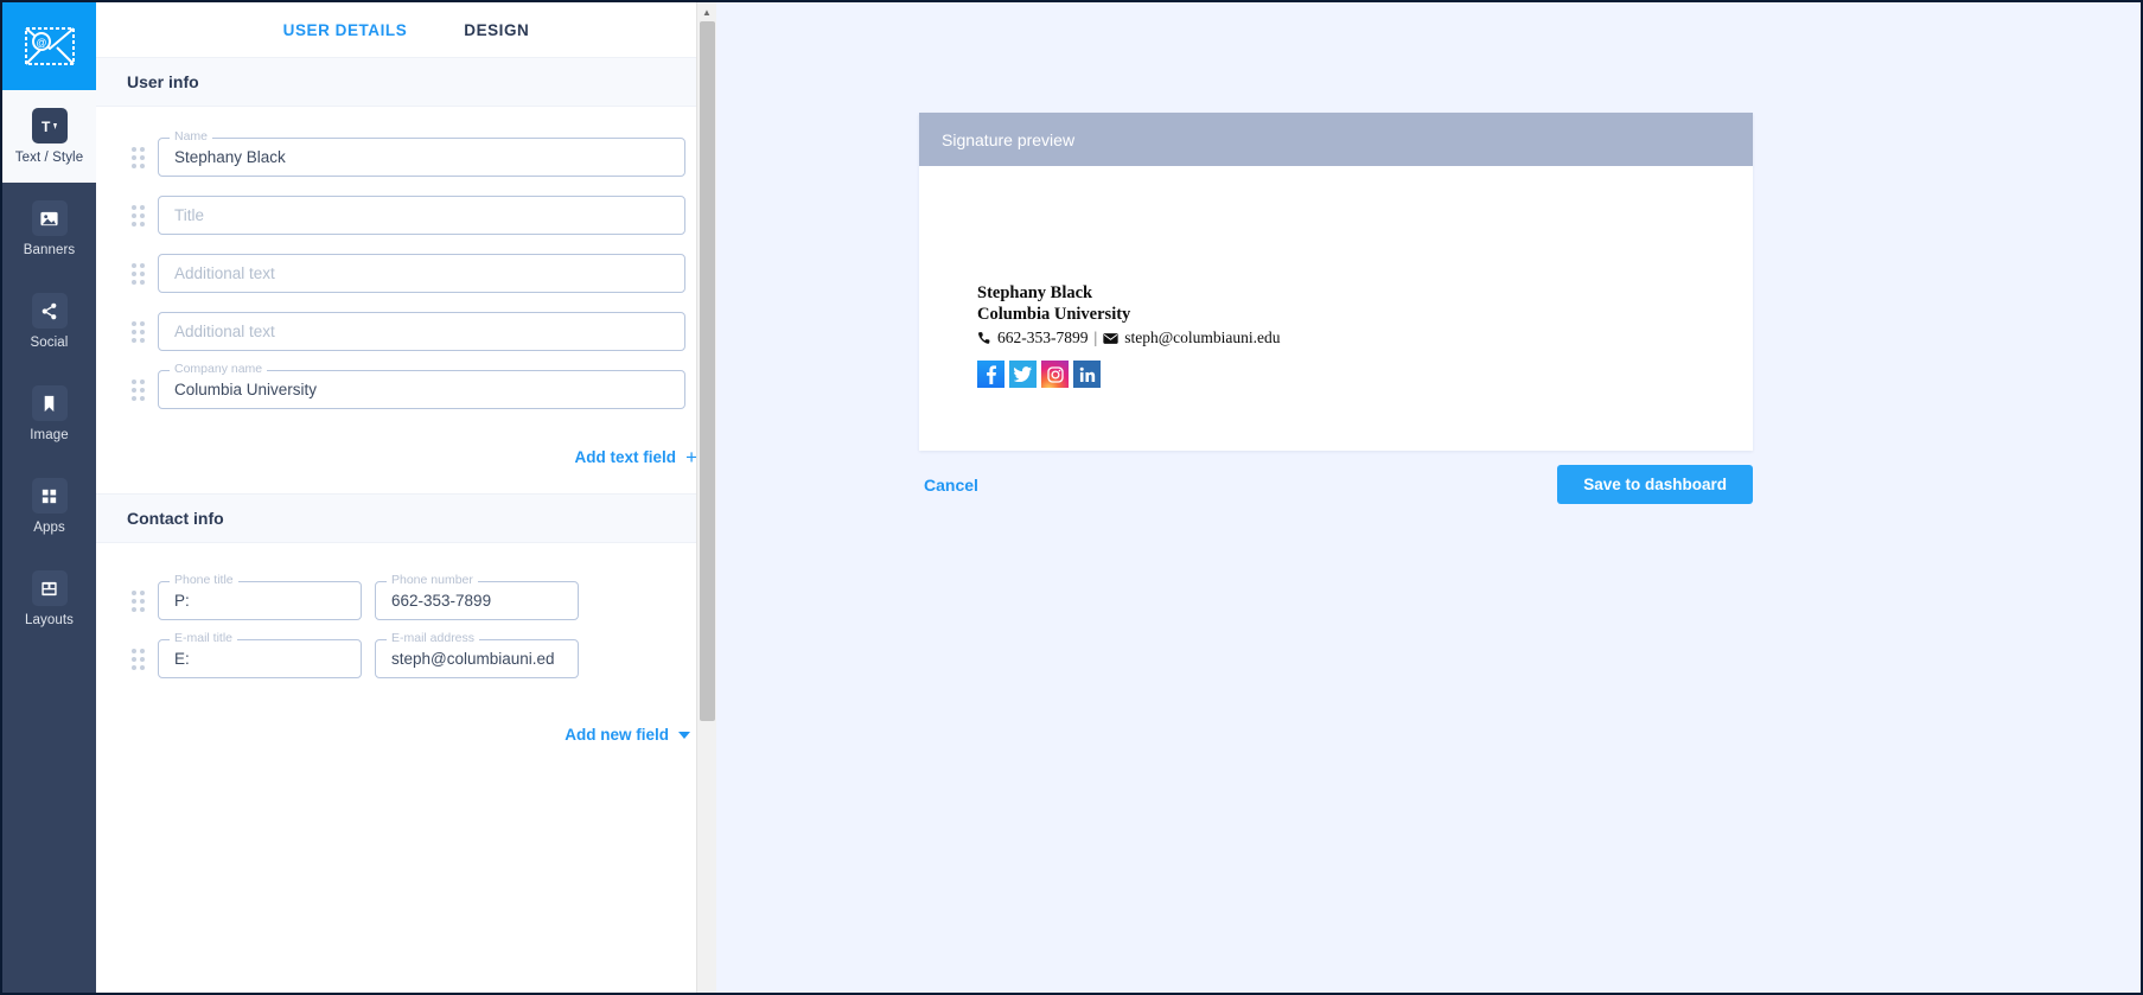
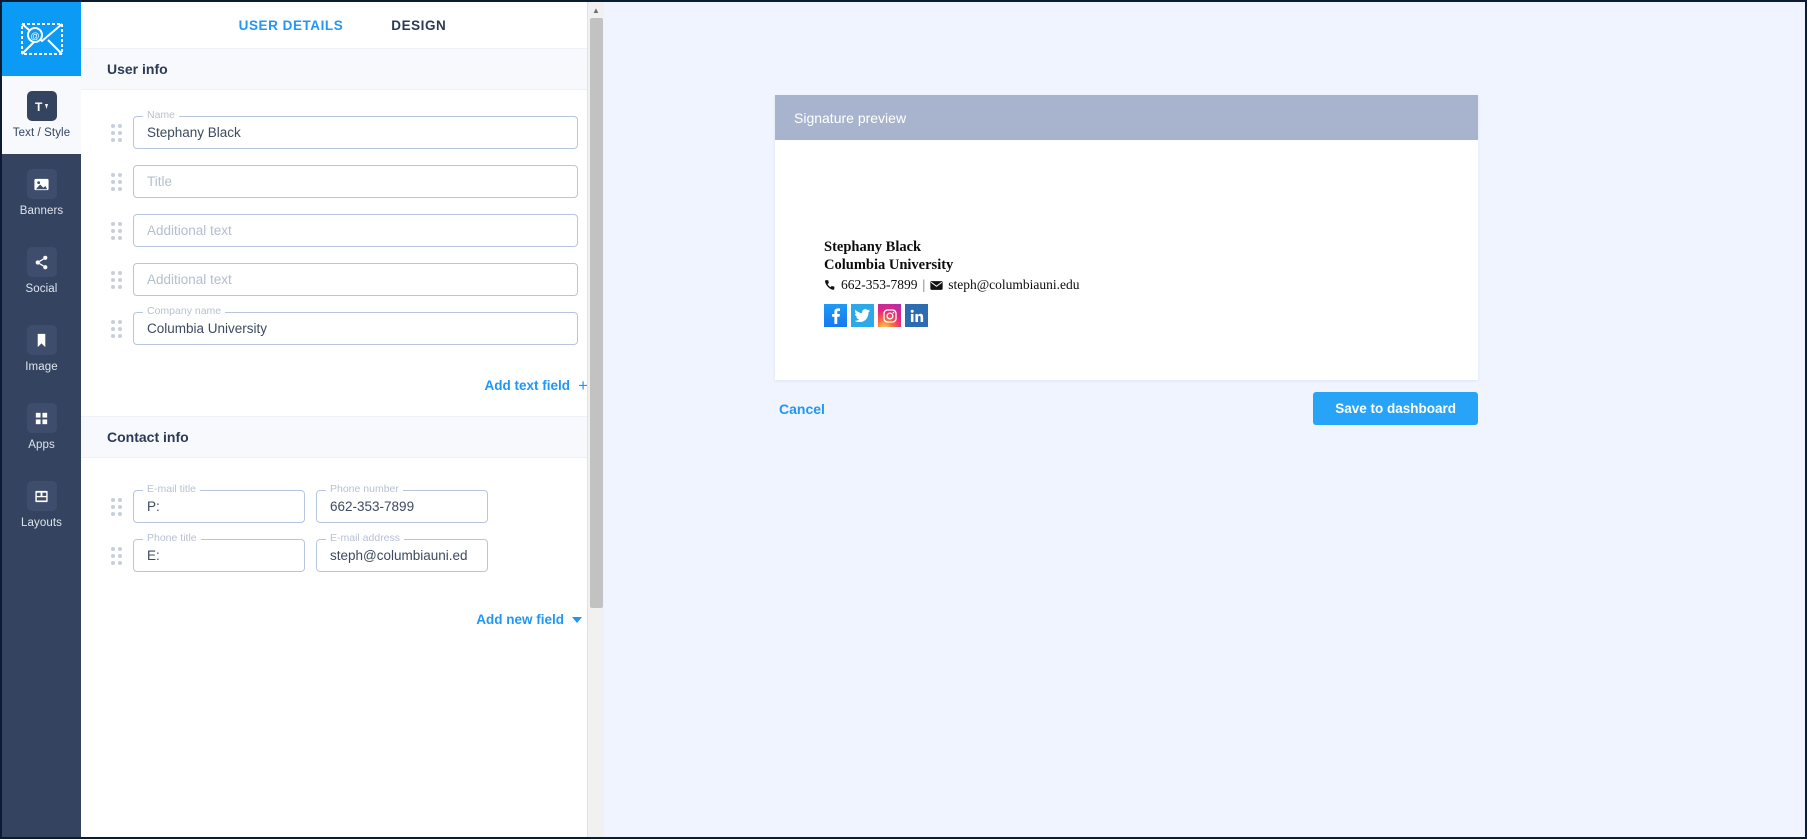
  @
  T
  Text / Style
  Banners
  Social
  Image
  Apps
  Layouts
  USER DETAILS
  DESIGN
  User info
  Name
  Stephany Black
  Title
  Additional text
  Additional text
  Company name
  Columbia University
  Add text field
  +
  Contact info
- Phone title
+ E-mail title
  P:
  Phone number
  662-353-7899
- E-mail title
+ Phone title
  E:
  E-mail address
  steph@columbiauni.ed
  Add new field
  ▲
  Signature preview
  Stephany Black
  Columbia University
  662-353-7899
  |
  steph@columbiauni.edu
  Cancel
  Save to dashboard
